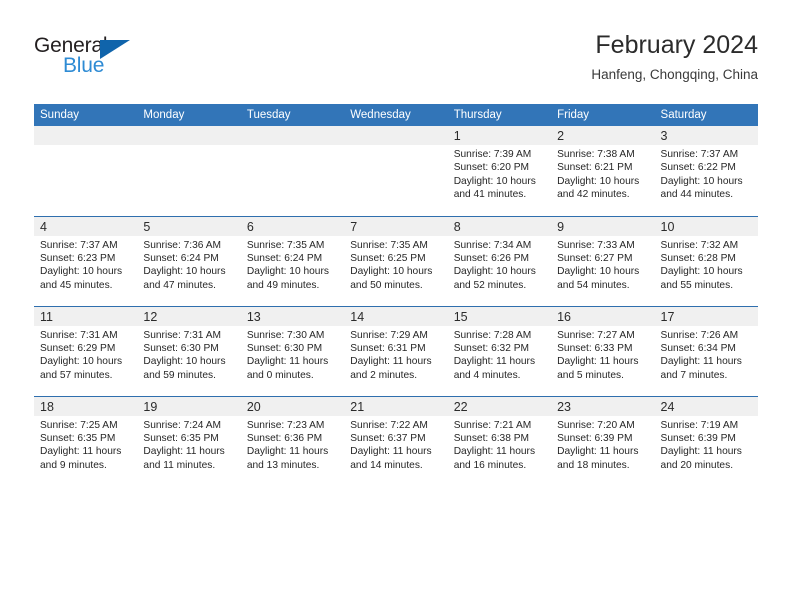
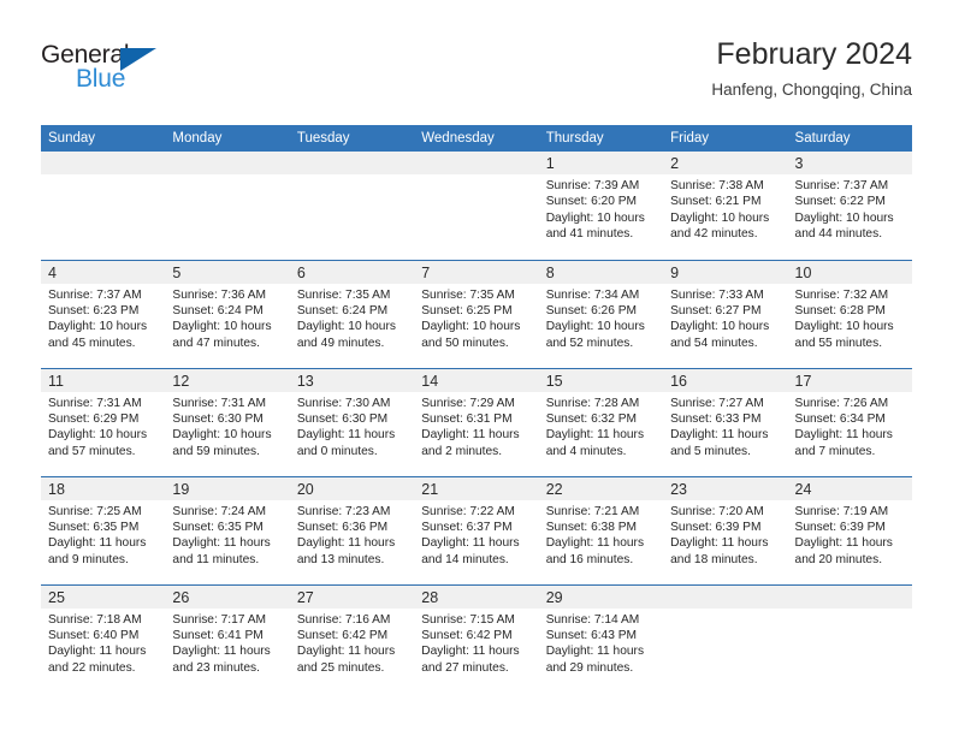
  General
  Blue
  February 2024
  Hanfeng, Chongqing, China
  Sunday	Monday	Tuesday	Wednesday	Thursday	Friday	Saturday
  				1Sunrise: 7:39 AMSunset: 6:20 PMDaylight: 10 hoursand 41 minutes.	2Sunrise: 7:38 AMSunset: 6:21 PMDaylight: 10 hoursand 42 minutes.	3Sunrise: 7:37 AMSunset: 6:22 PMDaylight: 10 hoursand 44 minutes.
  4Sunrise: 7:37 AMSunset: 6:23 PMDaylight: 10 hoursand 45 minutes.	5Sunrise: 7:36 AMSunset: 6:24 PMDaylight: 10 hoursand 47 minutes.	6Sunrise: 7:35 AMSunset: 6:24 PMDaylight: 10 hoursand 49 minutes.	7Sunrise: 7:35 AMSunset: 6:25 PMDaylight: 10 hoursand 50 minutes.	8Sunrise: 7:34 AMSunset: 6:26 PMDaylight: 10 hoursand 52 minutes.	9Sunrise: 7:33 AMSunset: 6:27 PMDaylight: 10 hoursand 54 minutes.	10Sunrise: 7:32 AMSunset: 6:28 PMDaylight: 10 hoursand 55 minutes.
  11Sunrise: 7:31 AMSunset: 6:29 PMDaylight: 10 hoursand 57 minutes.	12Sunrise: 7:31 AMSunset: 6:30 PMDaylight: 10 hoursand 59 minutes.	13Sunrise: 7:30 AMSunset: 6:30 PMDaylight: 11 hoursand 0 minutes.	14Sunrise: 7:29 AMSunset: 6:31 PMDaylight: 11 hoursand 2 minutes.	15Sunrise: 7:28 AMSunset: 6:32 PMDaylight: 11 hoursand 4 minutes.	16Sunrise: 7:27 AMSunset: 6:33 PMDaylight: 11 hoursand 5 minutes.	17Sunrise: 7:26 AMSunset: 6:34 PMDaylight: 11 hoursand 7 minutes.
  18Sunrise: 7:25 AMSunset: 6:35 PMDaylight: 11 hoursand 9 minutes.	19Sunrise: 7:24 AMSunset: 6:35 PMDaylight: 11 hoursand 11 minutes.	20Sunrise: 7:23 AMSunset: 6:36 PMDaylight: 11 hoursand 13 minutes.	21Sunrise: 7:22 AMSunset: 6:37 PMDaylight: 11 hoursand 14 minutes.	22Sunrise: 7:21 AMSunset: 6:38 PMDaylight: 11 hoursand 16 minutes.	23Sunrise: 7:20 AMSunset: 6:39 PMDaylight: 11 hoursand 18 minutes.	24Sunrise: 7:19 AMSunset: 6:39 PMDaylight: 11 hoursand 20 minutes.
+ 25Sunrise: 7:18 AMSunset: 6:40 PMDaylight: 11 hoursand 22 minutes.	26Sunrise: 7:17 AMSunset: 6:41 PMDaylight: 11 hoursand 23 minutes.	27Sunrise: 7:16 AMSunset: 6:42 PMDaylight: 11 hoursand 25 minutes.	28Sunrise: 7:15 AMSunset: 6:42 PMDaylight: 11 hoursand 27 minutes.	29Sunrise: 7:14 AMSunset: 6:43 PMDaylight: 11 hoursand 29 minutes.
